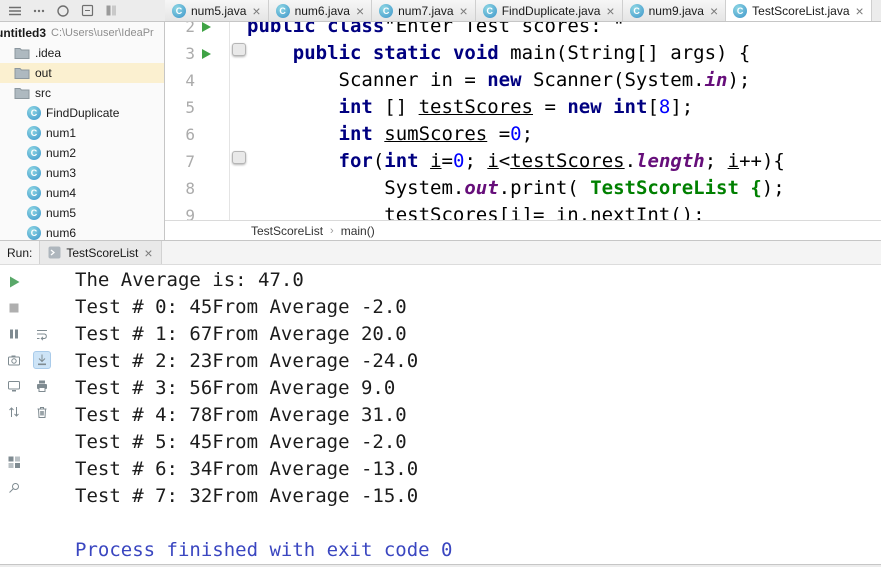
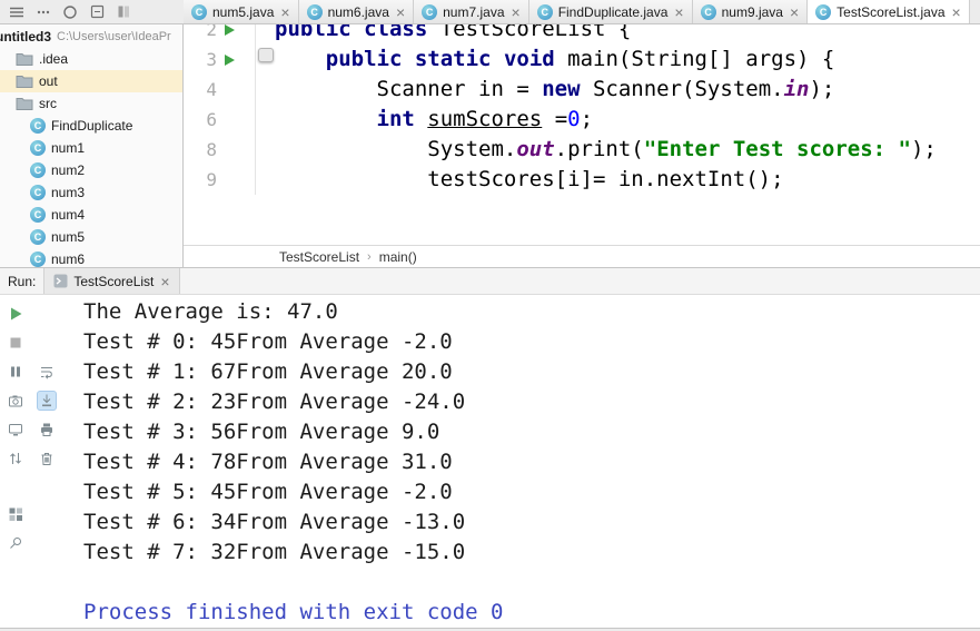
  C
  num5.java
  ×
  C
  num6.java
  ×
  C
  num7.java
  ×
  C
  FindDuplicate.java
  ×
  C
  num9.java
  ×
  C
  TestScoreList.java
  ×
  ntitled3
  C:\Users\user\IdeaPr
  .idea
  out
  src
  C
  FindDuplicate
  C
  num1
  C
  num2
  C
  num3
  C
  num4
  C
  num5
  C
  num6
  2
- public class"Enter Test scores: "
+ public class TestScoreList {
  3
  public static void main(String[] args) {
  4
  Scanner in = new Scanner(System.in);
- 5
- int [] testScores = new int[8];
  6
  int sumScores =0;
- 7
- for(int i=0; i<testScores.length; i++){
  8
- System.out.print( TestScoreList {);
+ System.out.print("Enter Test scores: ");
  9
  testScores[i]= in.nextInt();
  TestScoreList
  ›
  main()
  Run:
  TestScoreList
  ×
  The Average is: 47.0
  Test # 0: 45From Average -2.0
  Test # 1: 67From Average 20.0
  Test # 2: 23From Average -24.0
  Test # 3: 56From Average 9.0
  Test # 4: 78From Average 31.0
  Test # 5: 45From Average -2.0
  Test # 6: 34From Average -13.0
  Test # 7: 32From Average -15.0
  Process finished with exit code 0
